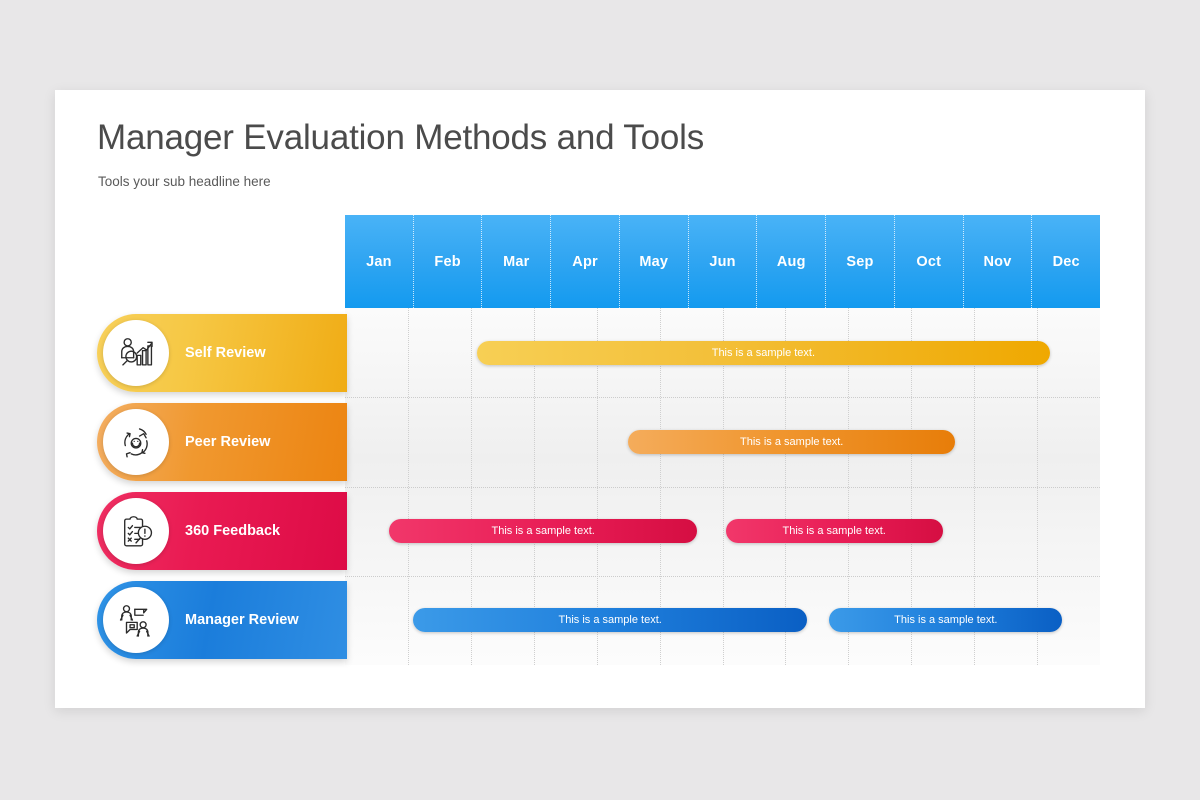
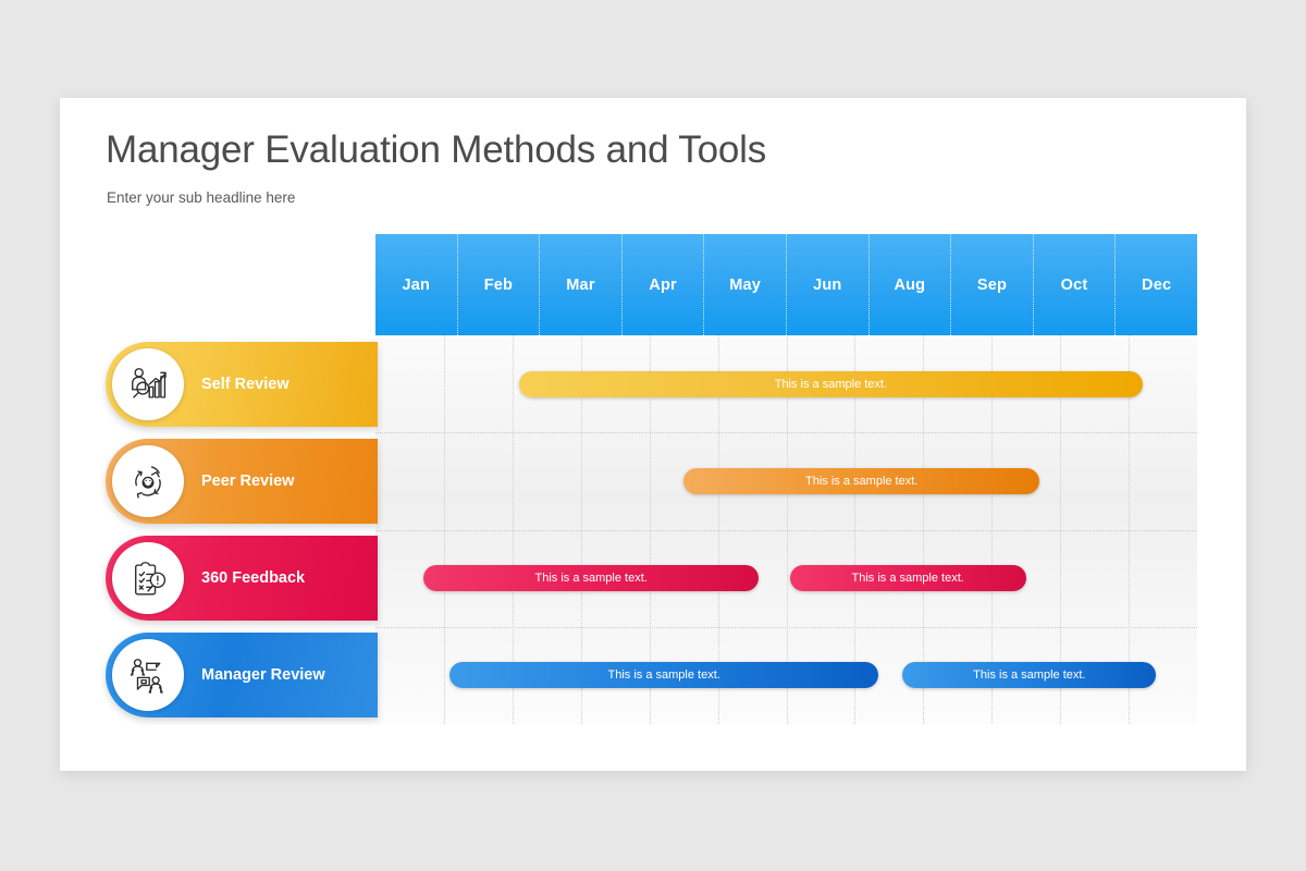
  Manager Evaluation Methods and Tools
- Tools your sub headline here
+ Enter your sub headline here
  Jan
  Feb
  Mar
  Apr
  May
  Jun
  Aug
  Sep
  Oct
- Nov
  Dec
  This is a sample text.
  This is a sample text.
  This is a sample text.
  This is a sample text.
  This is a sample text.
  This is a sample text.
  Self Review
  Peer Review
  360 Feedback
  Manager Review
